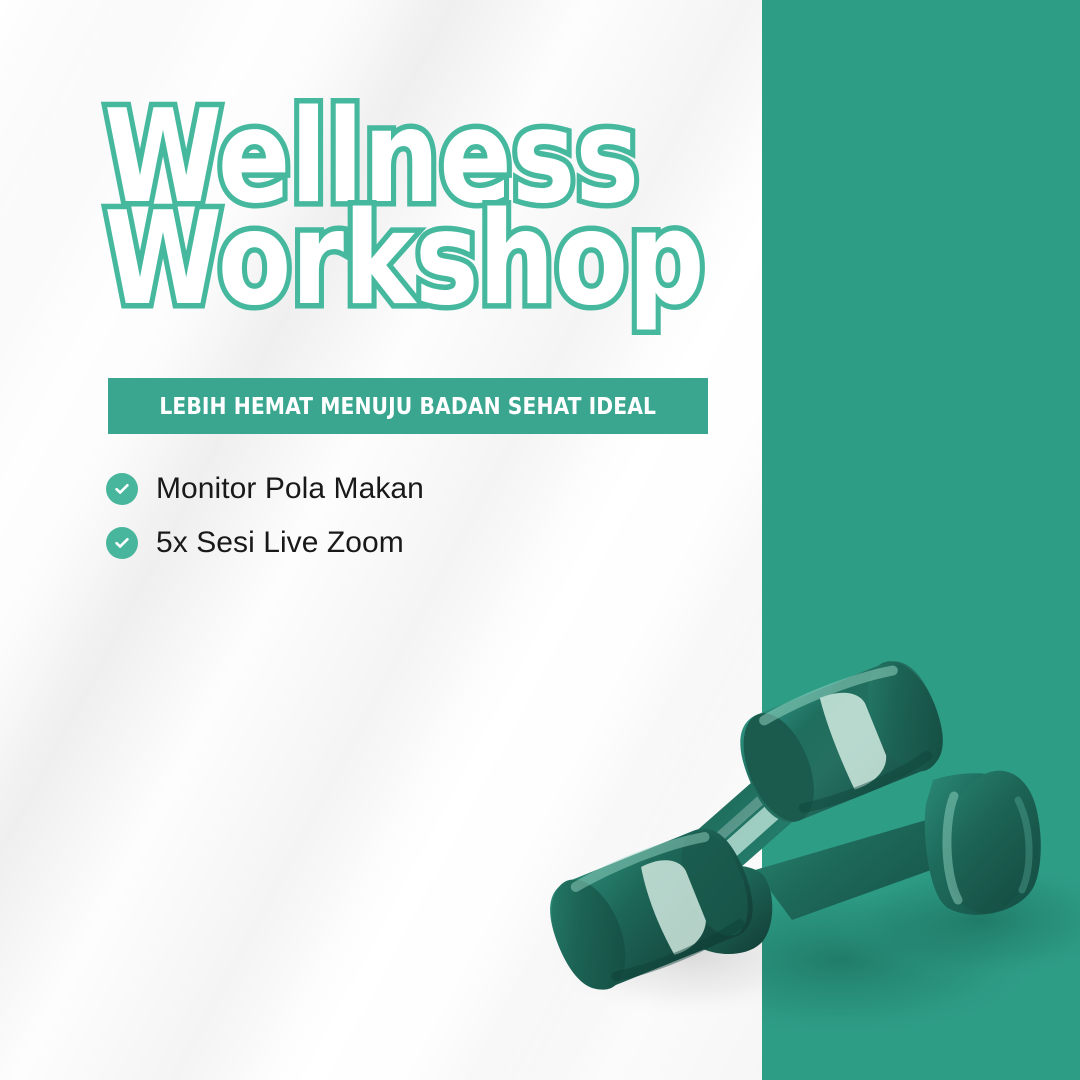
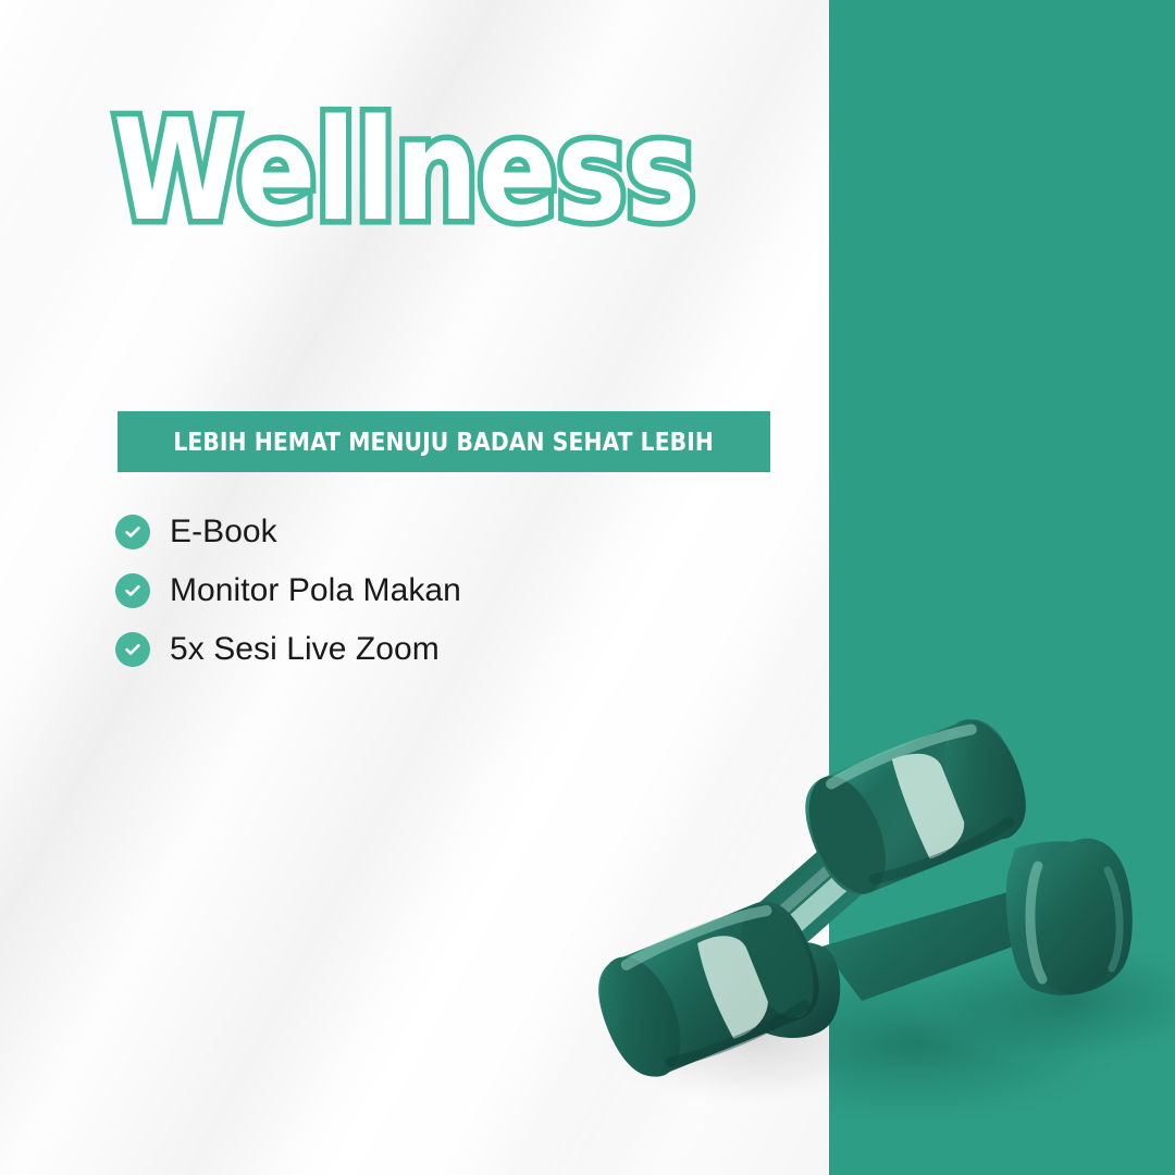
  Wellness
- Workshop
- LEBIH HEMAT MENUJU BADAN SEHAT IDEAL
+ LEBIH HEMAT MENUJU BADAN SEHAT LEBIH
+ E-Book
  Monitor Pola Makan
  5x Sesi Live Zoom
